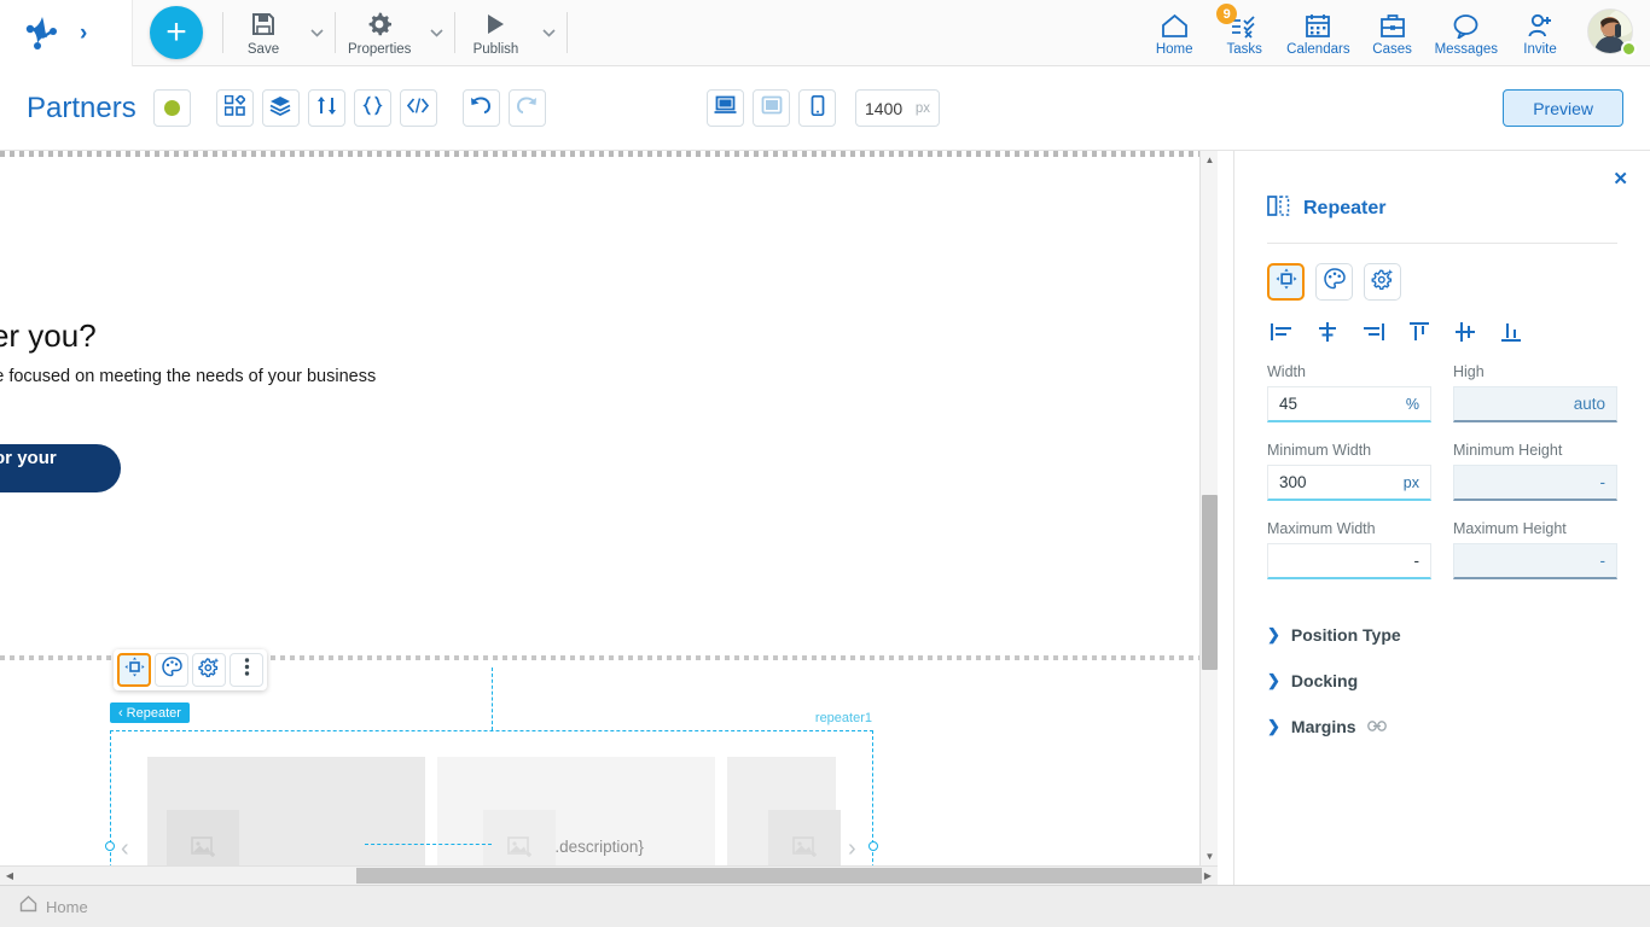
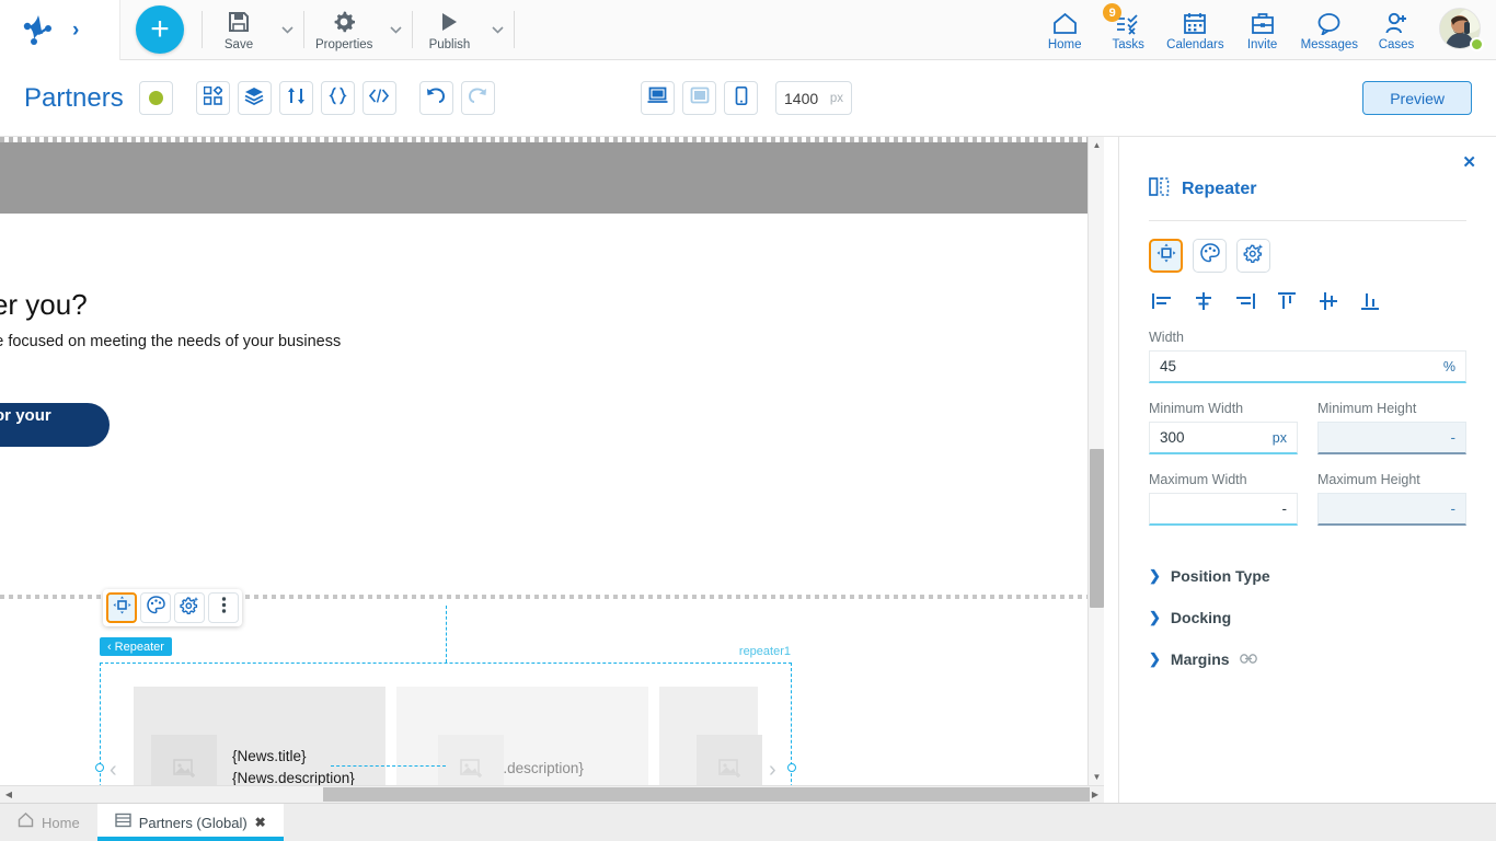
  ›
  +
  Save
  Properties
  Publish
  Home
  9
  Tasks
  Calendars
- Cases
+ Invite
  Messages
- Invite
+ Cases
  Partners
  1400
  px
  Preview
+ Our coverages
+ Need help?
  focused on meeting the needs of your business
  ‹
  Repeater
  repeater1
  ‹
  ›
+ {News.title}
+ {News.description}
  .description}
  ▲
  ▼
  ◀
  ▶
  ✕
  Repeater
  Width
  45
  %
- High
- auto
  Minimum Width
  300
  px
  Minimum Height
  -
  Maximum Width
  -
  Maximum Height
  -
  ❯
  Position Type
  ❯
  Docking
  ❯
  Margins
  Home
+ Partners (Global)
+ ✖
